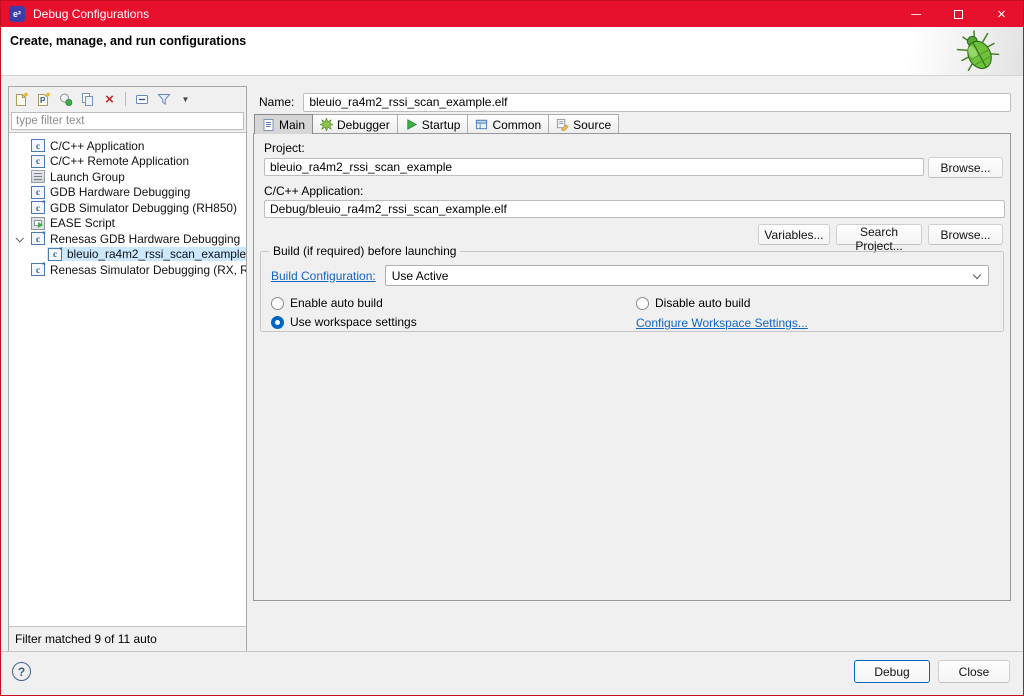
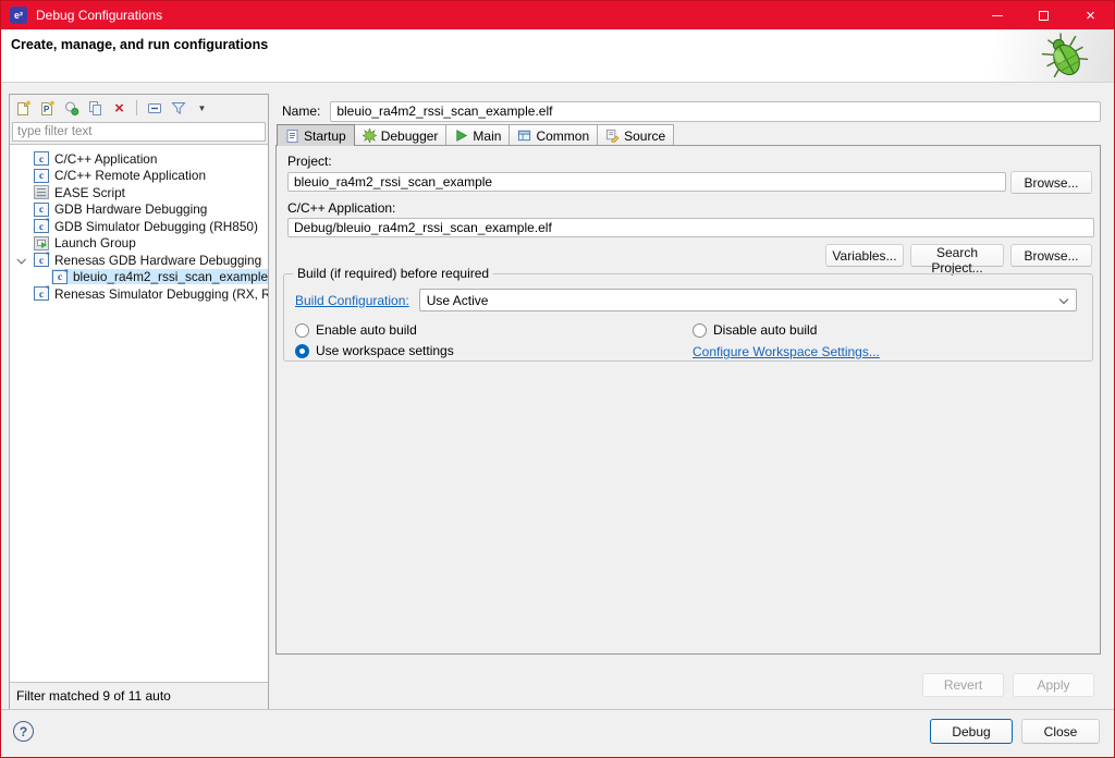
  e²
  Debug Configurations
  ×
  Create, manage, and run configurations
  P
  ×
  ▼
  type filter text
  C/C++ Application
  C/C++ Remote Application
- Launch Group
+ EASE Script
  GDB Hardware Debugging
  GDB Simulator Debugging (RH850)
- EASE Script
+ Launch Group
  Renesas GDB Hardware Debugging
  bleuio_ra4m2_rssi_scan_example
  Renesas Simulator Debugging (RX, R
  Filter matched 9 of 11 auto
  Name:
  bleuio_ra4m2_rssi_scan_example.elf
- Main
+ Startup
  Debugger
- Startup
+ Main
  Common
  Source
  Project:
  bleuio_ra4m2_rssi_scan_example
  Browse...
  C/C++ Application:
  Debug/bleuio_ra4m2_rssi_scan_example.elf
  Variables...
  Search Project...
  Browse...
- Build (if required) before launching
+ Build (if required) before required
  Build Configuration:
  Use Active
  Enable auto build
  Disable auto build
  Use workspace settings
  Configure Workspace Settings...
+ Revert
+ Apply
  ?
  Debug
  Close
